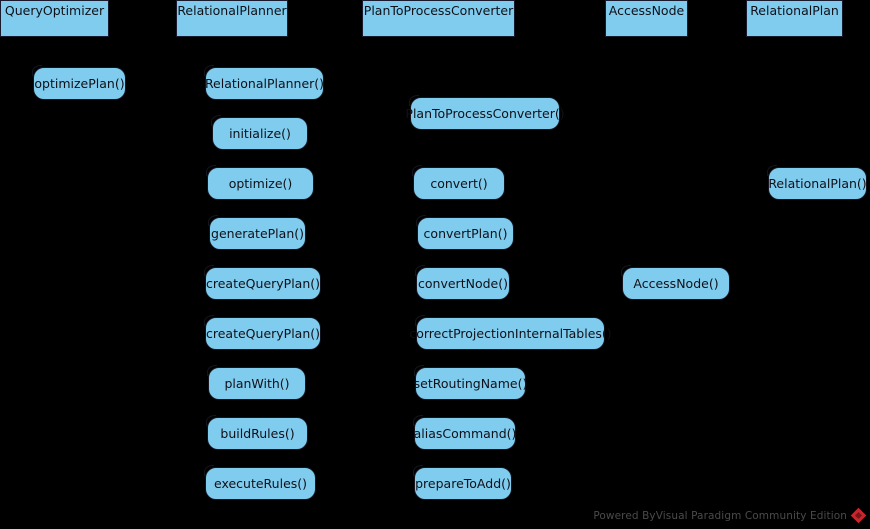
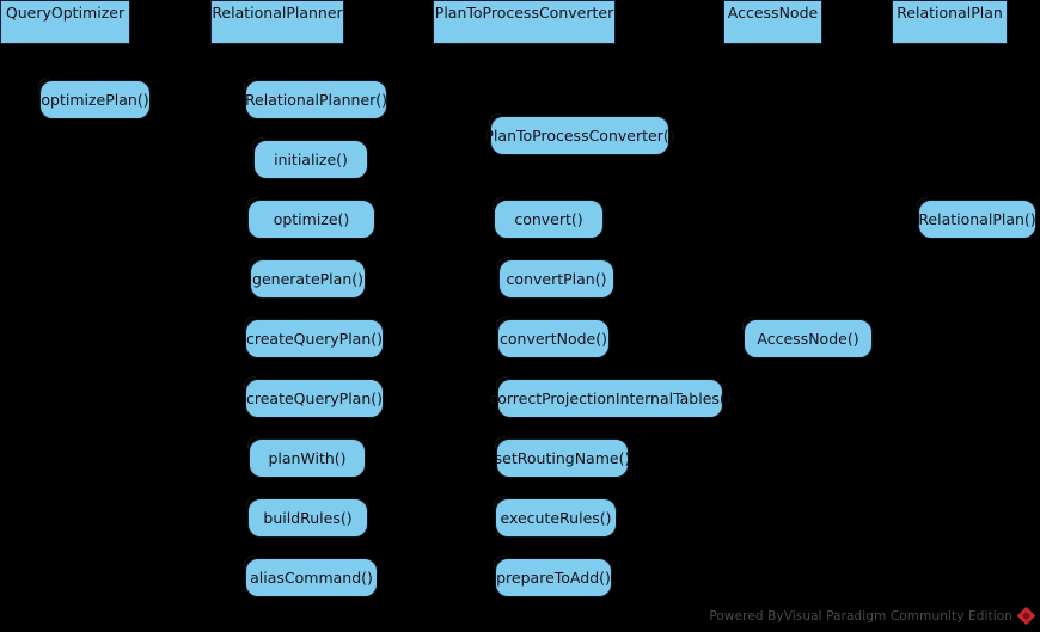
  QueryOptimizer
  RelationalPlanner
  PlanToProcessConverter
  AccessNode
  RelationalPlan
  optimizePlan()
  RelationalPlanner()
  initialize()
  optimize()
  generatePlan()
  createQueryPlan()
  createQueryPlan()
  planWith()
  buildRules()
- executeRules()
+ aliasCommand()
  PlanToProcessConverter()
  convert()
  convertPlan()
  convertNode()
  correctProjectionInternalTables()
  setRoutingName()
- aliasCommand()
+ executeRules()
  prepareToAdd()
  AccessNode()
  RelationalPlan()
  Powered ByVisual Paradigm Community Edition
